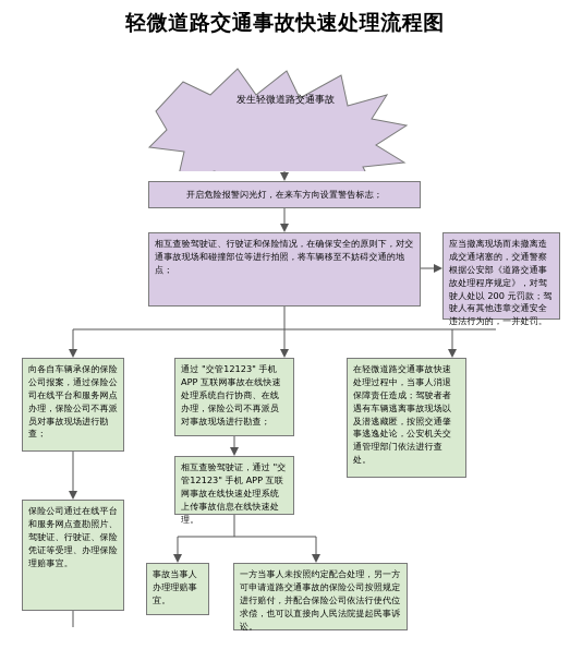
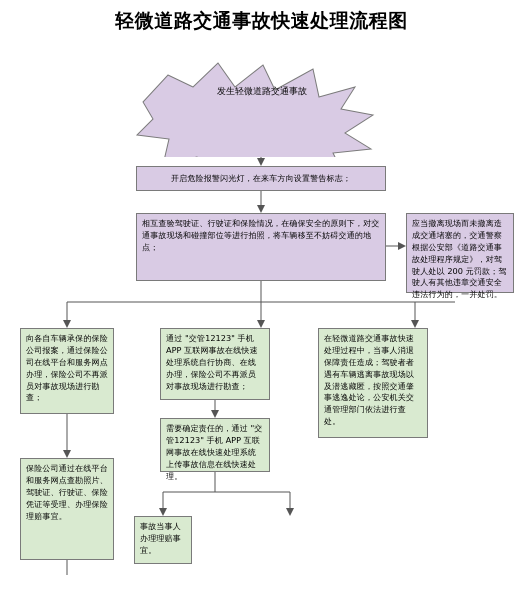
  轻微道路交通事故快速处理流程图
  发生轻微道路交通事故
  开启危险报警闪光灯，在来车方向设置警告标志；
  相互查验驾驶证、行驶证和保险情况，在确保安全的原则下，对交通事故现场和碰撞部位等进行拍照，将车辆移至不妨碍交通的地点；
  应当撤离现场而未撤离造成交通堵塞的，交通警察根据公安部《道路交通事故处理程序规定》，对驾驶人处以 200 元罚款；驾驶人有其他违章交通安全违法行为的，一并处罚。
  向各自车辆承保的保险公司报案，通过保险公司在线平台和服务网点办理，保险公司不再派员对事故现场进行勘查；
  通过 "交管12123" 手机 APP 互联网事故在线快速处理系统自行协商、在线办理，保险公司不再派员对事故现场进行勘查；
  在轻微道路交通事故快速处理过程中，当事人消退保障责任造成；驾驶者者遇有车辆逃离事故现场以及潜逃藏匿，按照交通肇事逃逸处论，公安机关交通管理部门依法进行查处。
  保险公司通过在线平台和服务网点查勘照片、驾驶证、行驶证、保险凭证等受理、办理保险理赔事宜。
- 相互查验驾驶证，通过 "交管12123" 手机 APP 互联网事故在线快速处理系统上传事故信息在线快速处理。
+ 需要确定责任的，通过 "交管12123" 手机 APP 互联网事故在线快速处理系统上传事故信息在线快速处理。
  事故当事人办理理赔事宜。
- 一方当事人未按照约定配合处理，另一方可申请道路交通事故的保险公司按照规定进行赔付，并配合保险公司依法行使代位求偿，也可以直接向人民法院提起民事诉讼。
